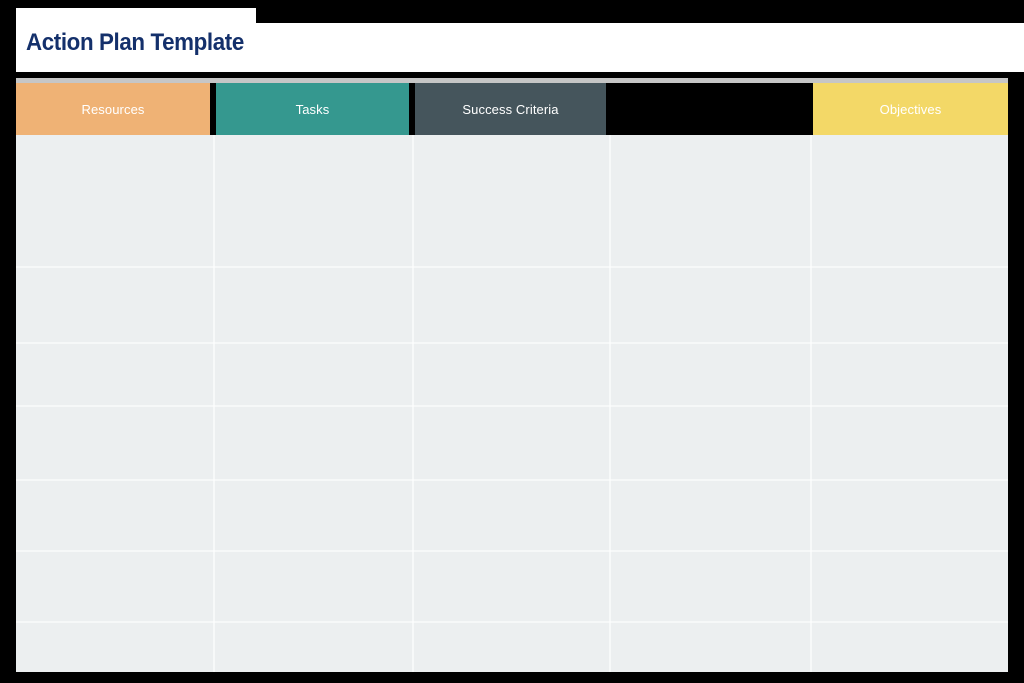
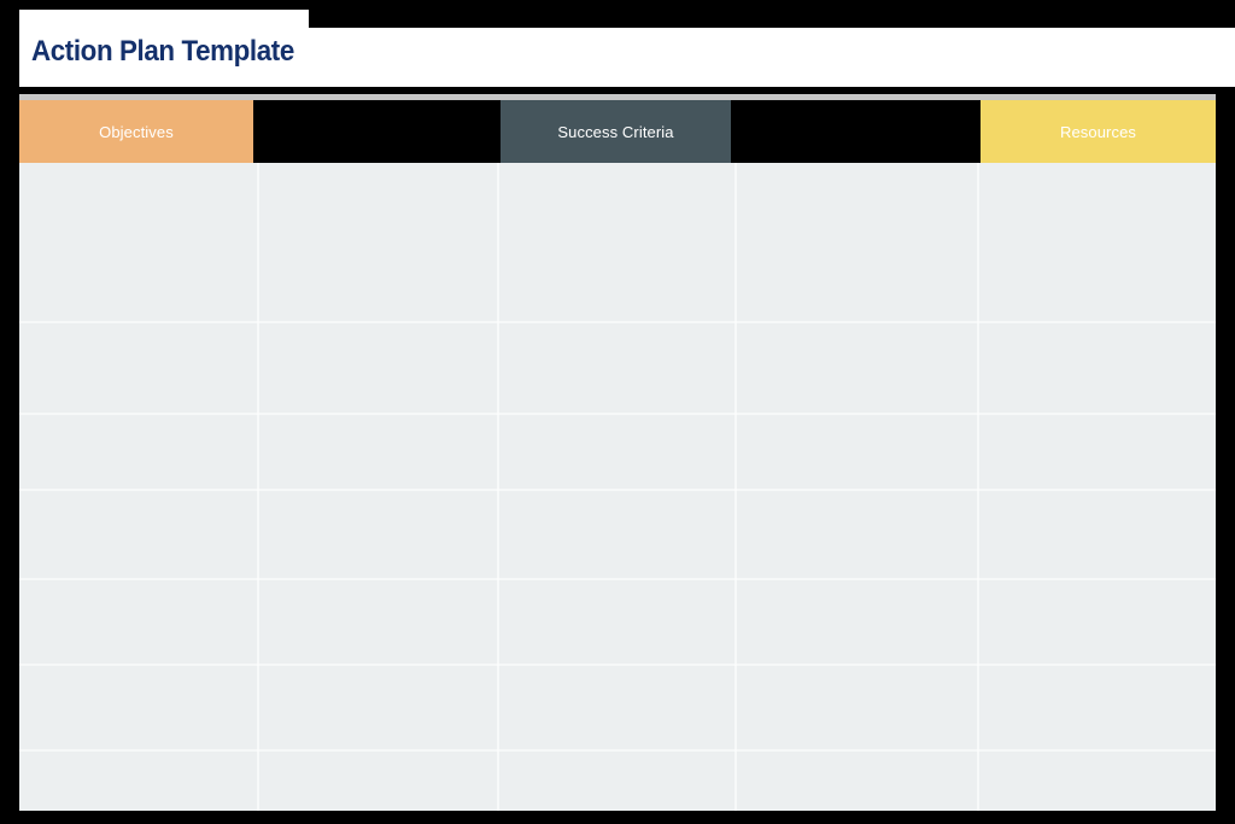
  Action Plan Template
- Resources
+ Objectives
- Tasks
  Success Criteria
- Objectives
+ Resources
